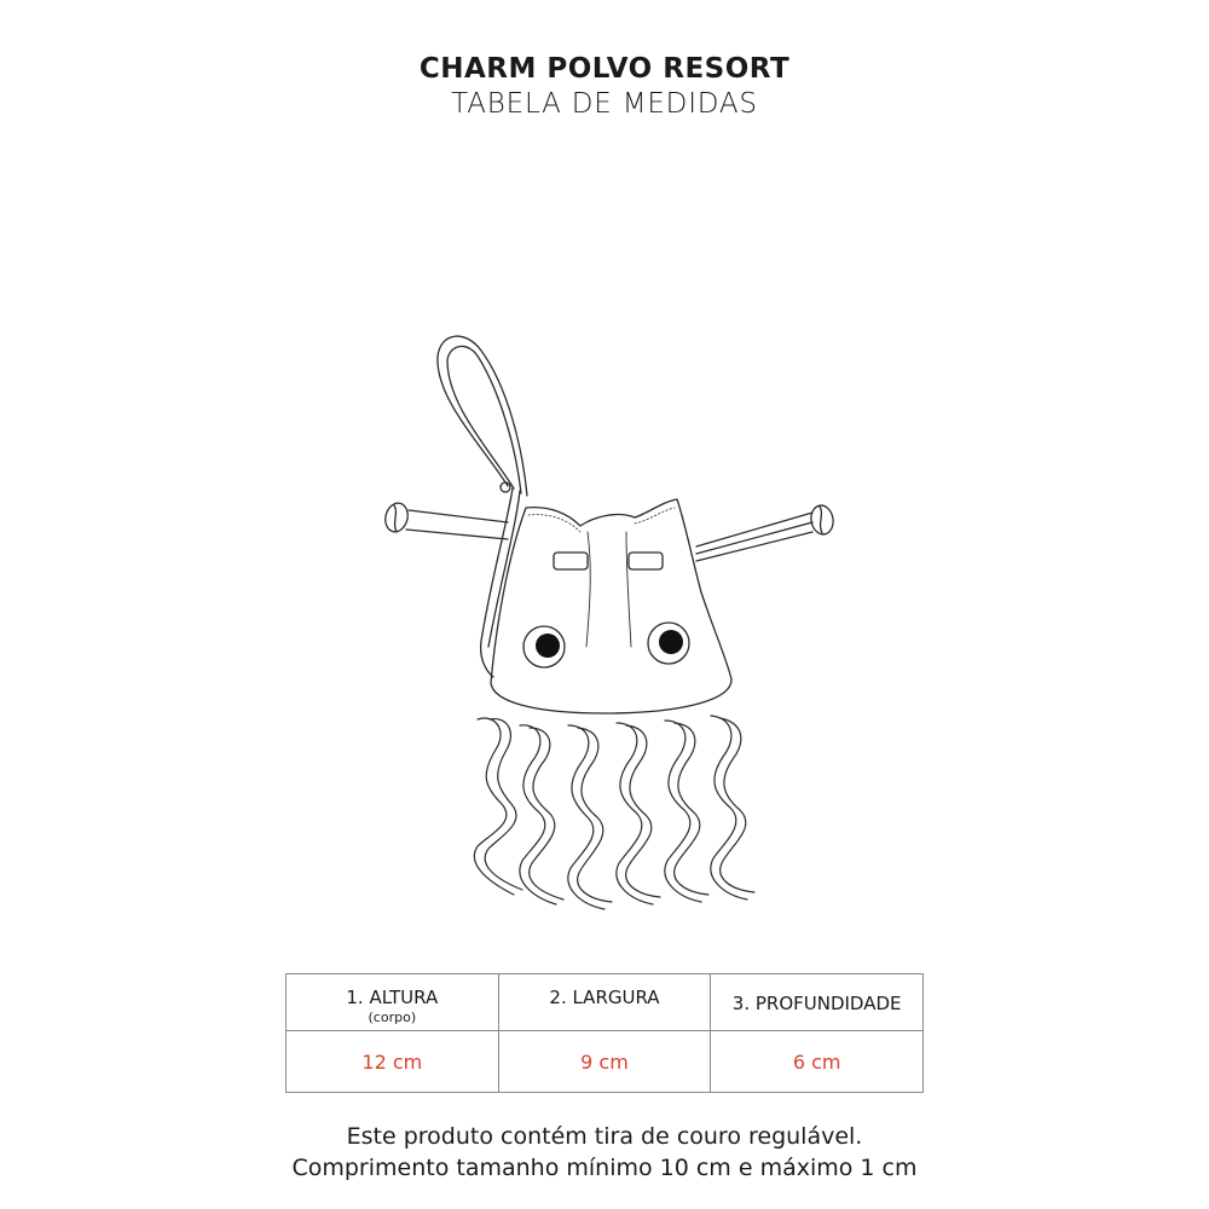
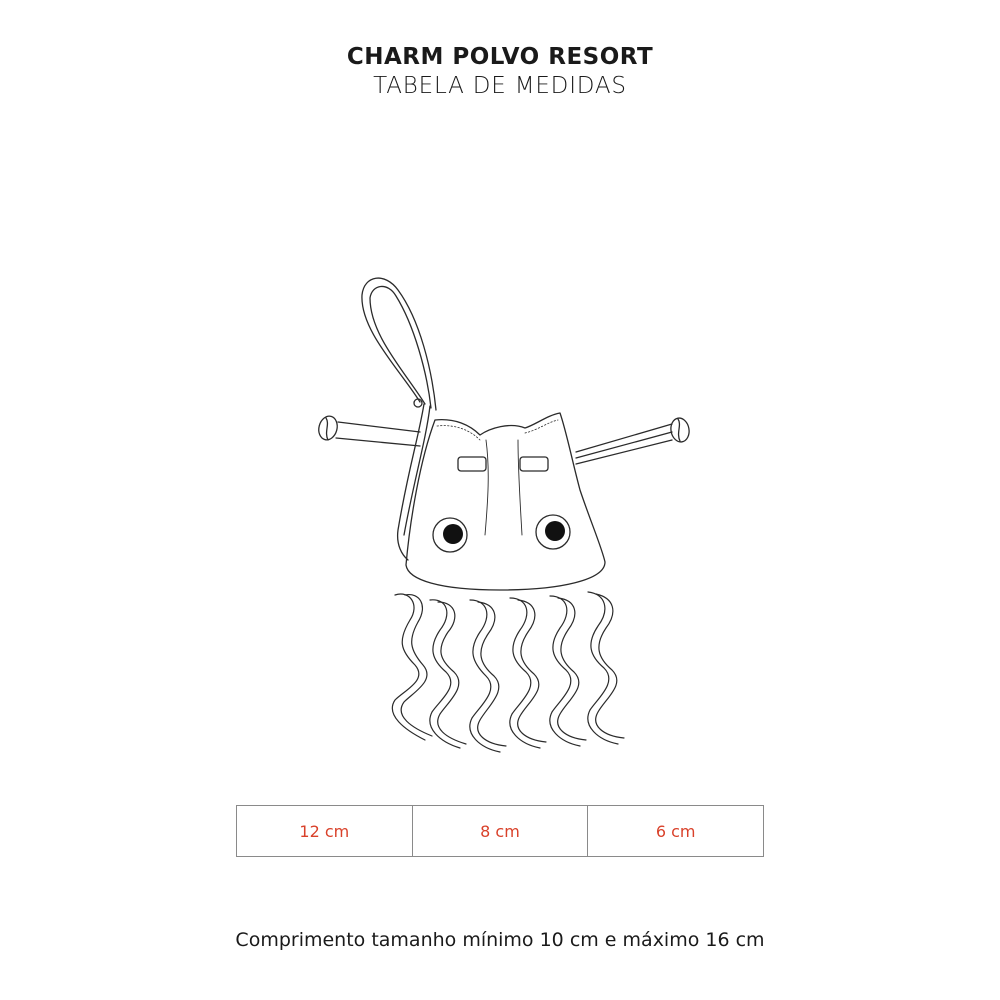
  CHARM POLVO RESORT
  TABELA DE MEDIDAS
- 1. ALTURA (corpo)	2. LARGURA	3. PROFUNDIDADE
- 12 cm	9 cm	6 cm
+ 12 cm	8 cm	6 cm
- Este produto contém tira de couro regulável.
- Comprimento tamanho mínimo 10 cm e máximo 1 cm
+ Comprimento tamanho mínimo 10 cm e máximo 16 cm
